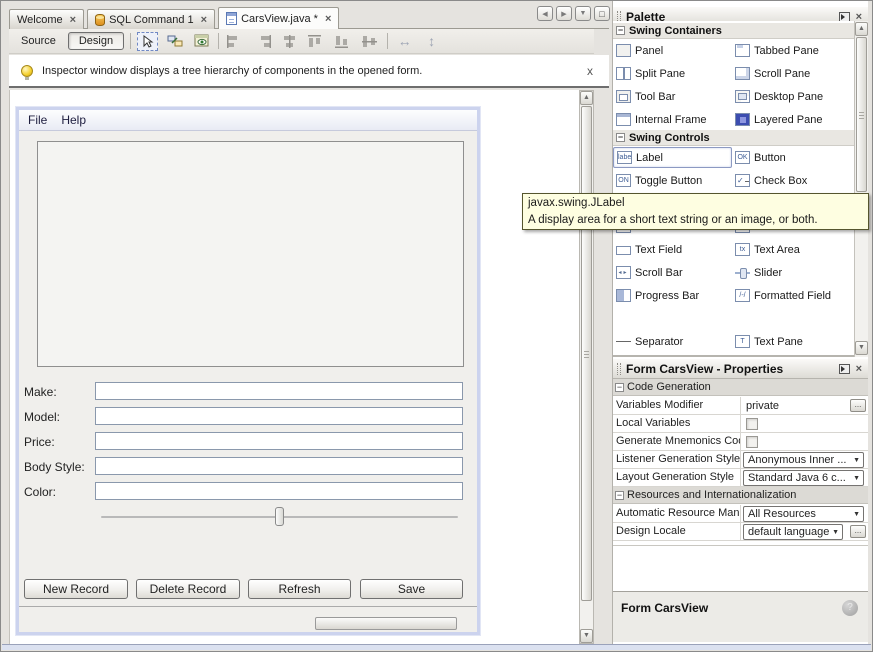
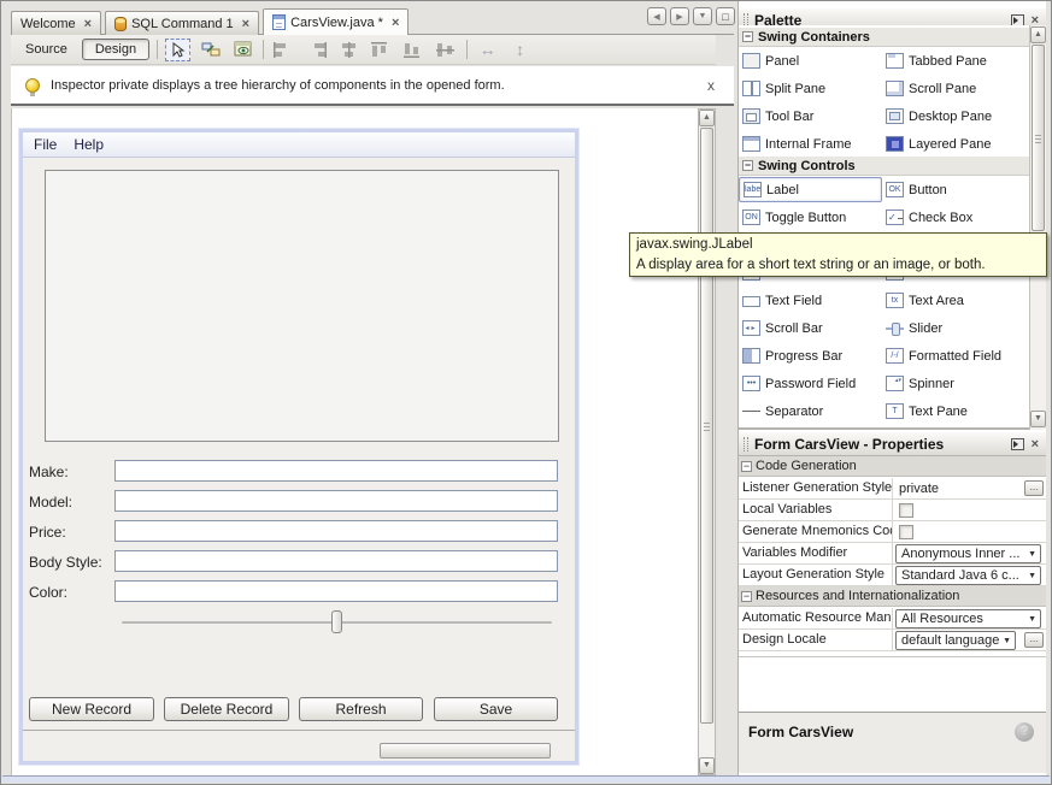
  Welcome
  ×
  SQL Command 1
  ×
  CarsView.java *
  ×
  □
  Source
  Design
  ↔
  ↕
- Inspector window displays a tree hierarchy of components in the opened form.
+ Inspector private displays a tree hierarchy of components in the opened form.
  x
  File
  Help
  Make:
  Model:
  Price:
  Body Style:
  Color:
  New Record
  Delete Record
  Refresh
  Save
  Palette
  ×
  −
  Swing Containers
  Panel
  Tabbed Pane
  Split Pane
  Scroll Pane
  Tool Bar
  Desktop Pane
  Internal Frame
  Layered Pane
  −
  Swing Controls
  Label
  Button
  Toggle Button
  Check Box
  Text Field
  Text Area
  Scroll Bar
  Slider
  Progress Bar
  Formatted Field
+ Password Field
+ Spinner
  Separator
  Text Pane
  Form CarsView - Properties
  ×
  −
  Code Generation
- Variables Modifier
+ Listener Generation Style
  private
  ...
  Local Variables
  Generate Mnemonics Co
- Listener Generation Style
+ Variables Modifier
  Anonymous Inner ...
  Layout Generation Style
  Standard Java 6 c...
  −
  Resources and Internationalization
  Automatic Resource Man
  All Resources
  Design Locale
  default language
  ...
  Form CarsView
  ?
  javax.swing.JLabel
  A display area for a short text string or an image, or both.
